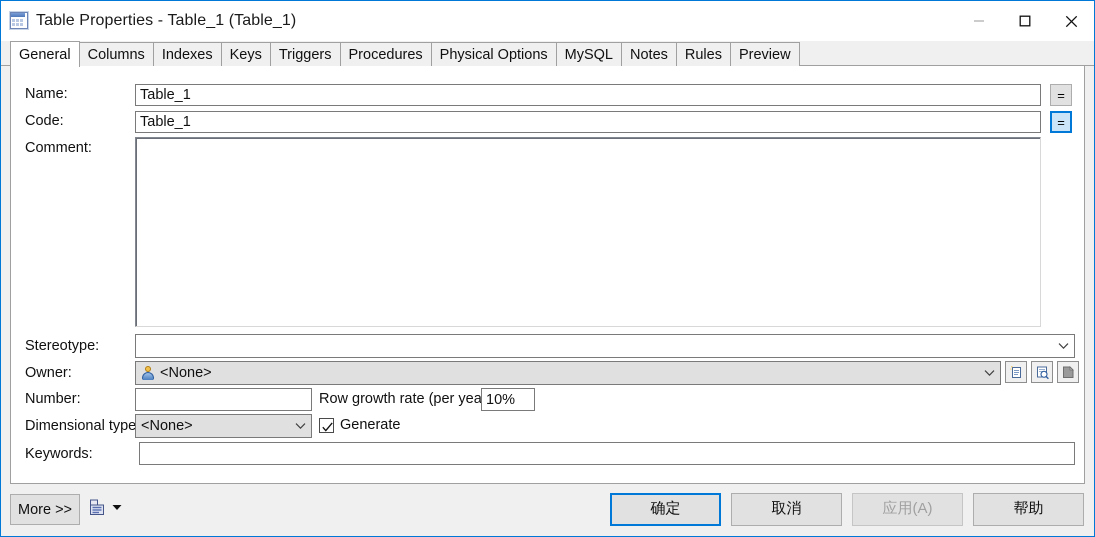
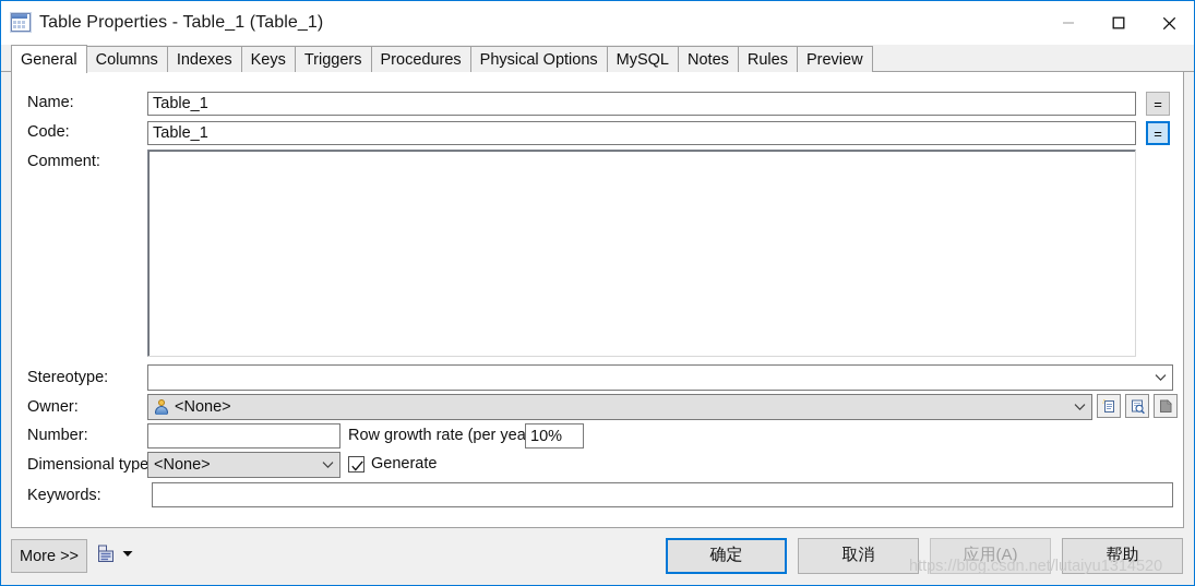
  Table Properties - Table_1 (Table_1)
  General
  Columns
  Indexes
  Keys
  Triggers
  Procedures
  Physical Options
  MySQL
  Notes
  Rules
  Preview
  Name:
  Table_1
  =
  Code:
  Table_1
  =
  Comment:
  Stereotype:
  Owner:
  <None>
  Number:
  Row growth rate (per yea
  10%
  Dimensional type
  <None>
  Generate
  Keywords:
  More >>
  确定
  取消
  应用(A)
  帮助
+ https://blog.csdn.net/lutaiyu1314520
